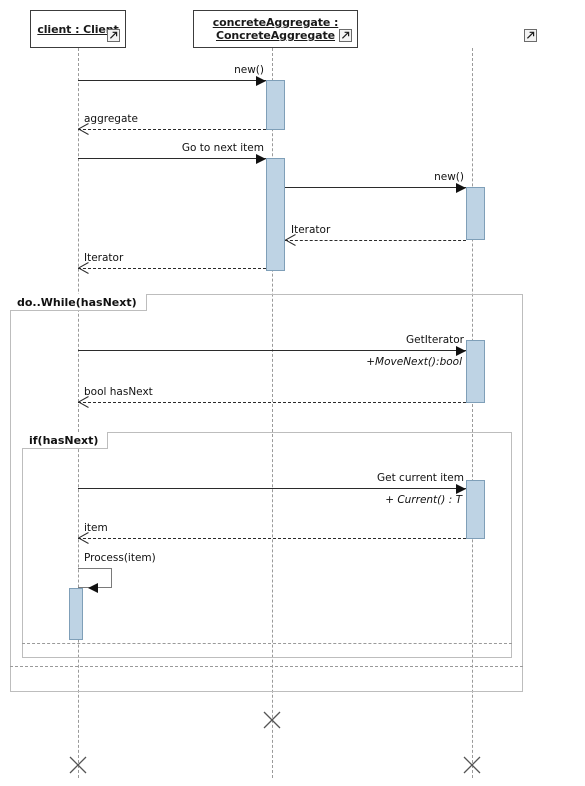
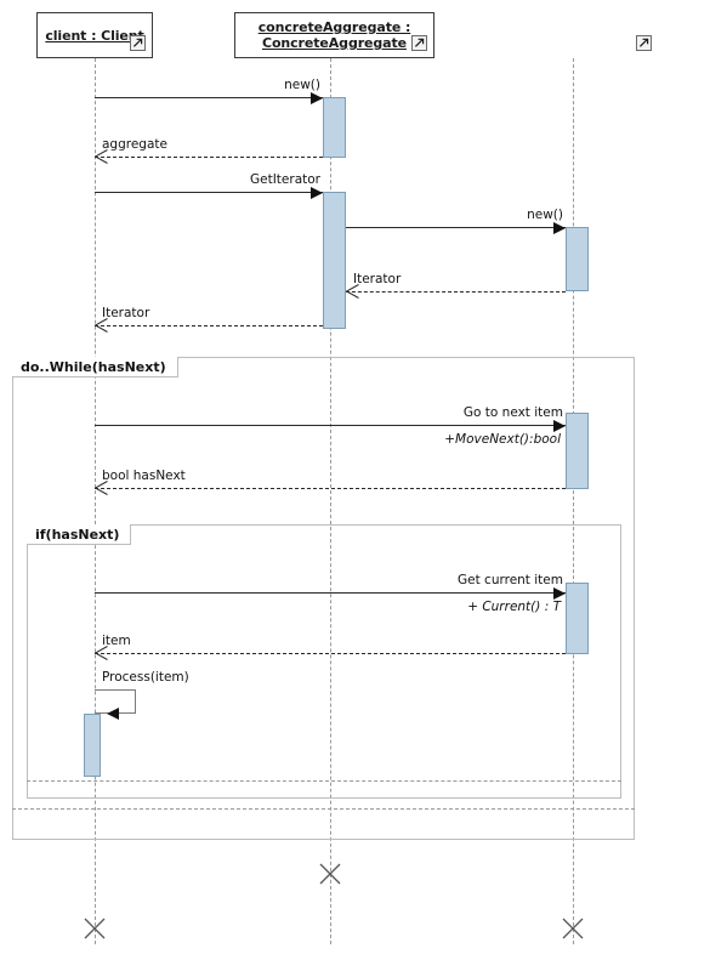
  do..While(hasNext)
  if(hasNext)
  new()
  aggregate
- Go to next item
+ GetIterator
  new()
  Iterator
  Iterator
- GetIterator
+ Go to next item
  +MoveNext():bool
  bool hasNext
  Get current item
  + Current() : T
  item
  Process(item)
  client : Clie
  concreteAggregate :
  ConcreteAggregate
